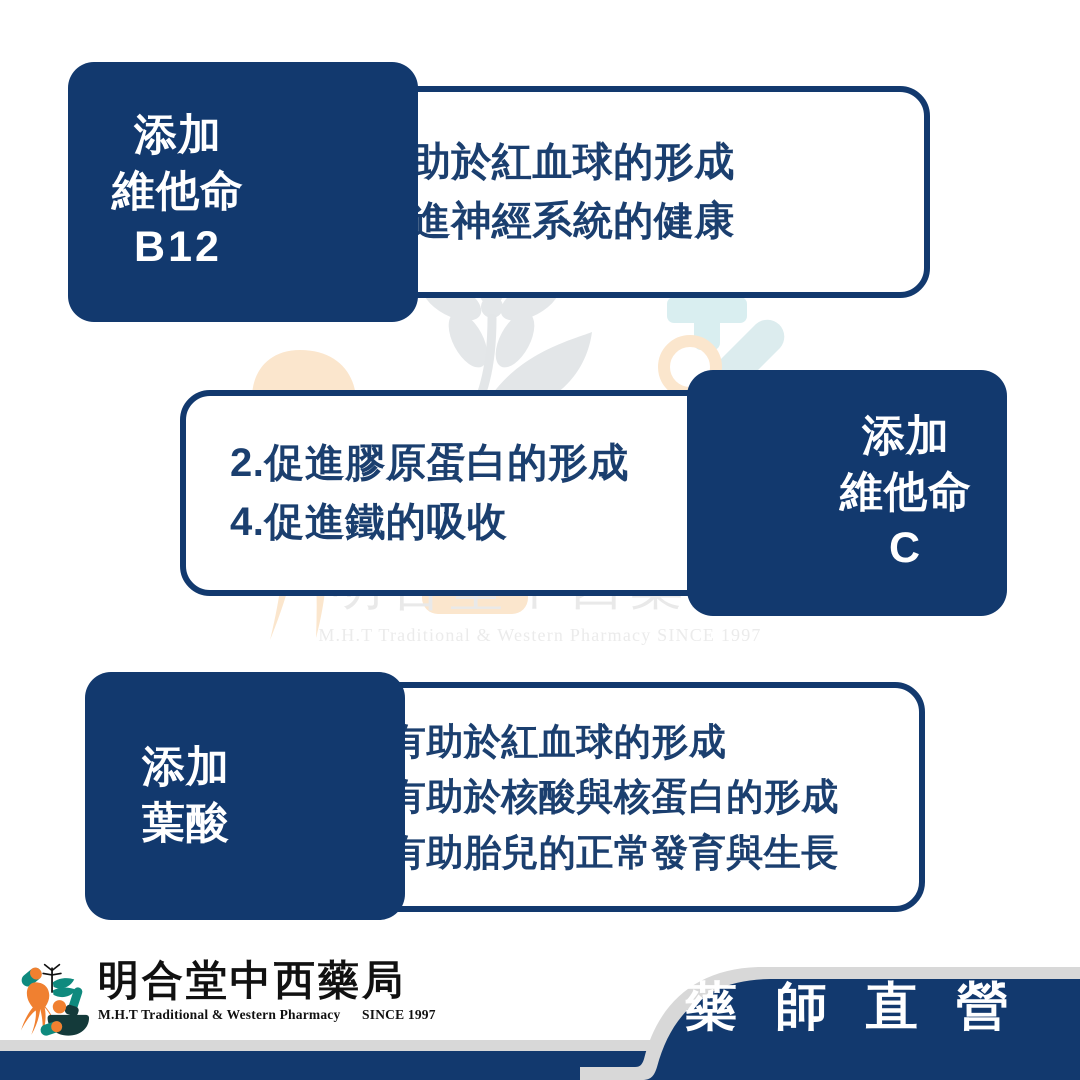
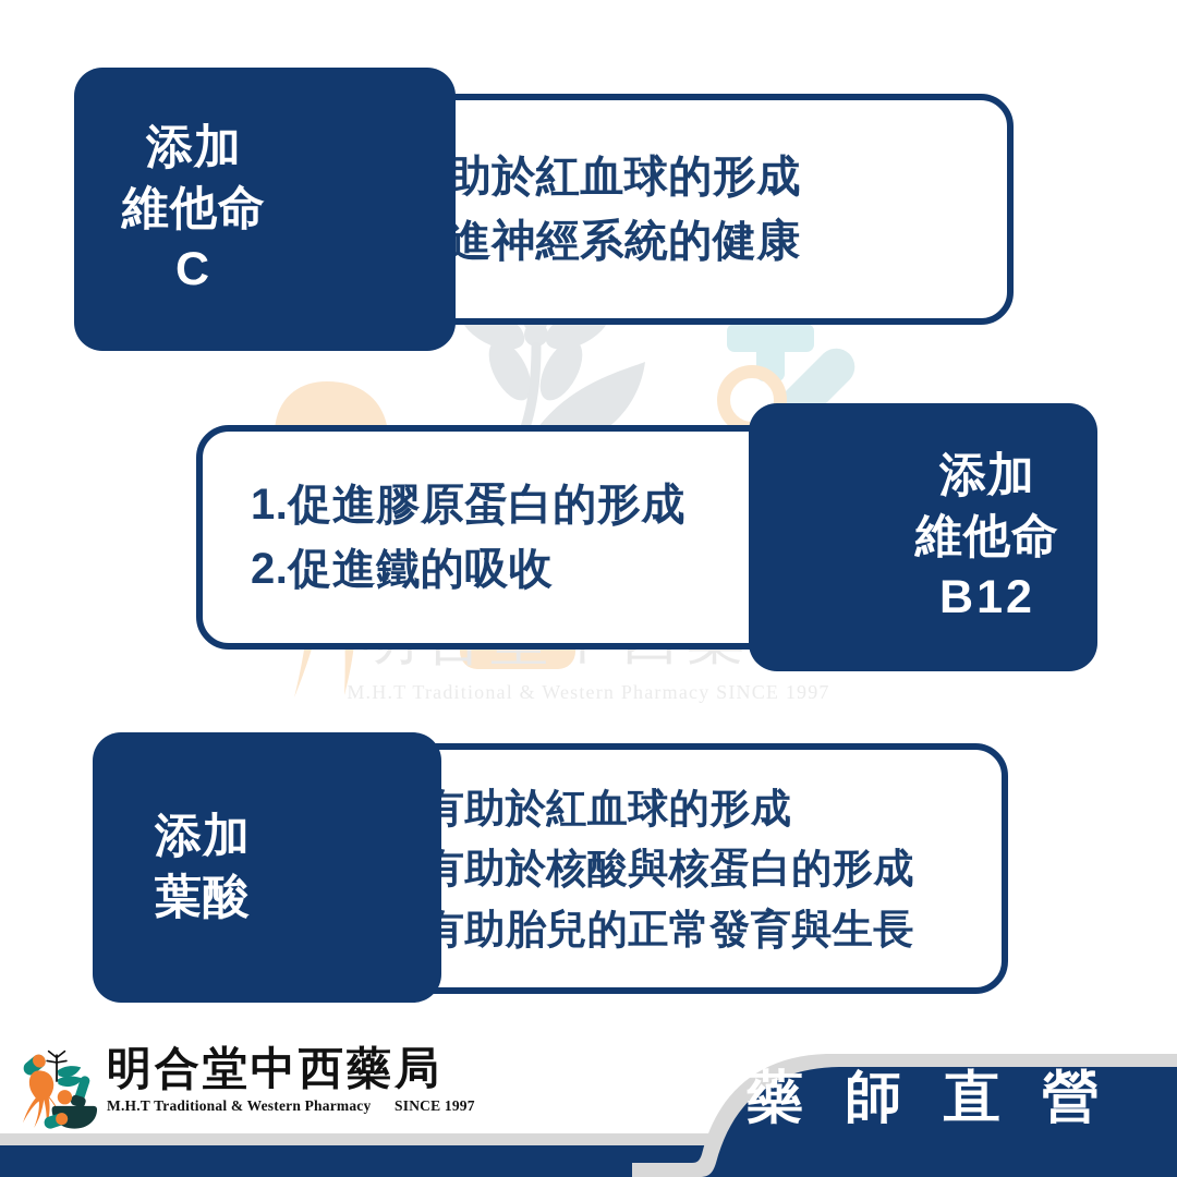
  M.H.T Traditional & Western Pharmacy
  助於紅血球的形成
  進神經系統的健康
  添加
  維他命
- B12
+ C
- 2.促進膠原蛋白的形成
+ 1.促進膠原蛋白的形成
- 4.促進鐵的吸收
+ 2.促進鐵的吸收
  添加
  維他命
- C
+ B12
  有助於紅血球的形成
  有助於核酸與核蛋白的形成
  有助胎兒的正常發育與生長
  添加
  葉酸
  明合堂中西藥局
  M.H.T Traditional & Western Pharmacy SINCE 1997
  藥 師 直 營
